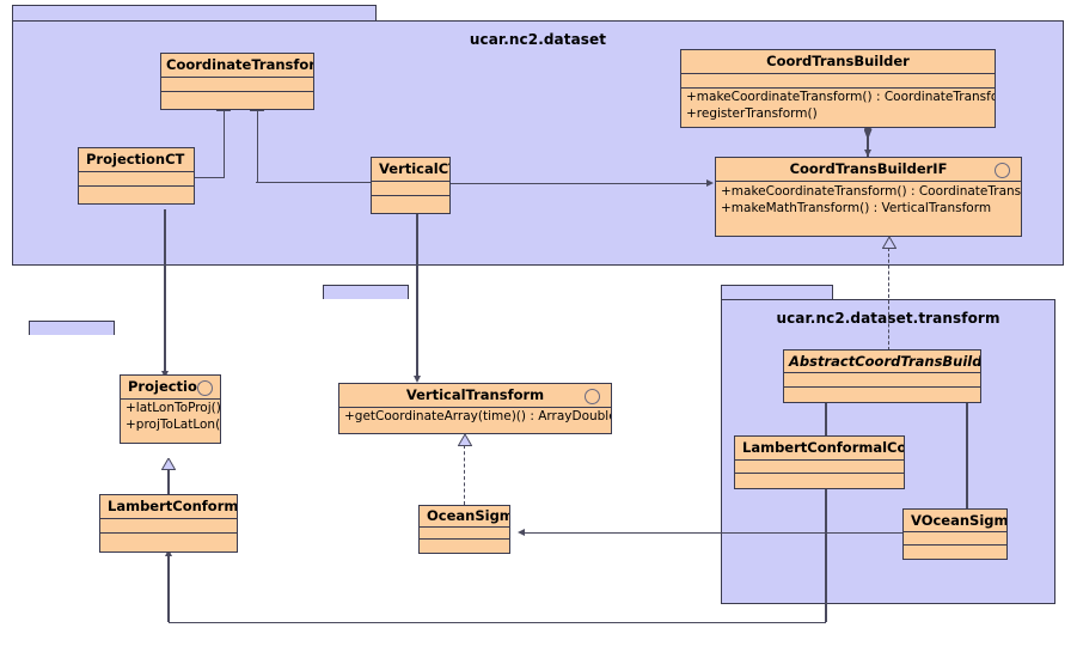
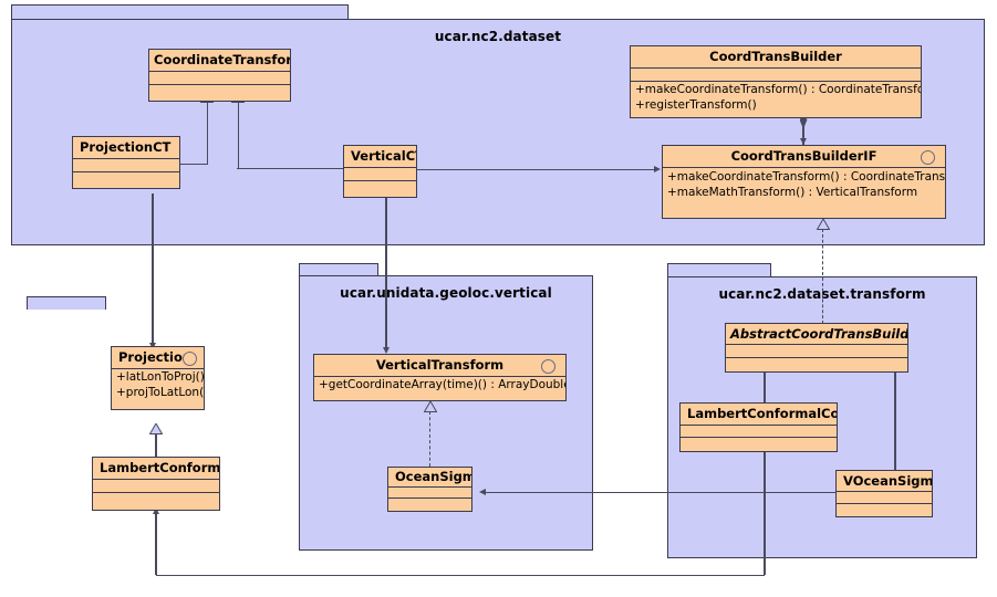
  ucar.nc2.dataset
+ ucar.unidata.geoloc.vertical
  ucar.nc2.dataset.transform
  CoordinateTransfor
  ProjectionCT
  VerticalC
  CoordTransBuilder
  +makeCoordinateTransform() : CoordinateTransf
  +registerTransform()
  CoordTransBuilderIF
  +makeCoordinateTransform() : CoordinateTrans
  +makeMathTransform() : VerticalTransform
  Projectio
  +latLonToProj()
  +projToLatLon(
  LambertConform
  VerticalTransform
  +getCoordinateArray(time)() : ArrayDoubl
  OceanSigm
  AbstractCoordTransBuild
  LambertConformalCo
  VOceanSigm
